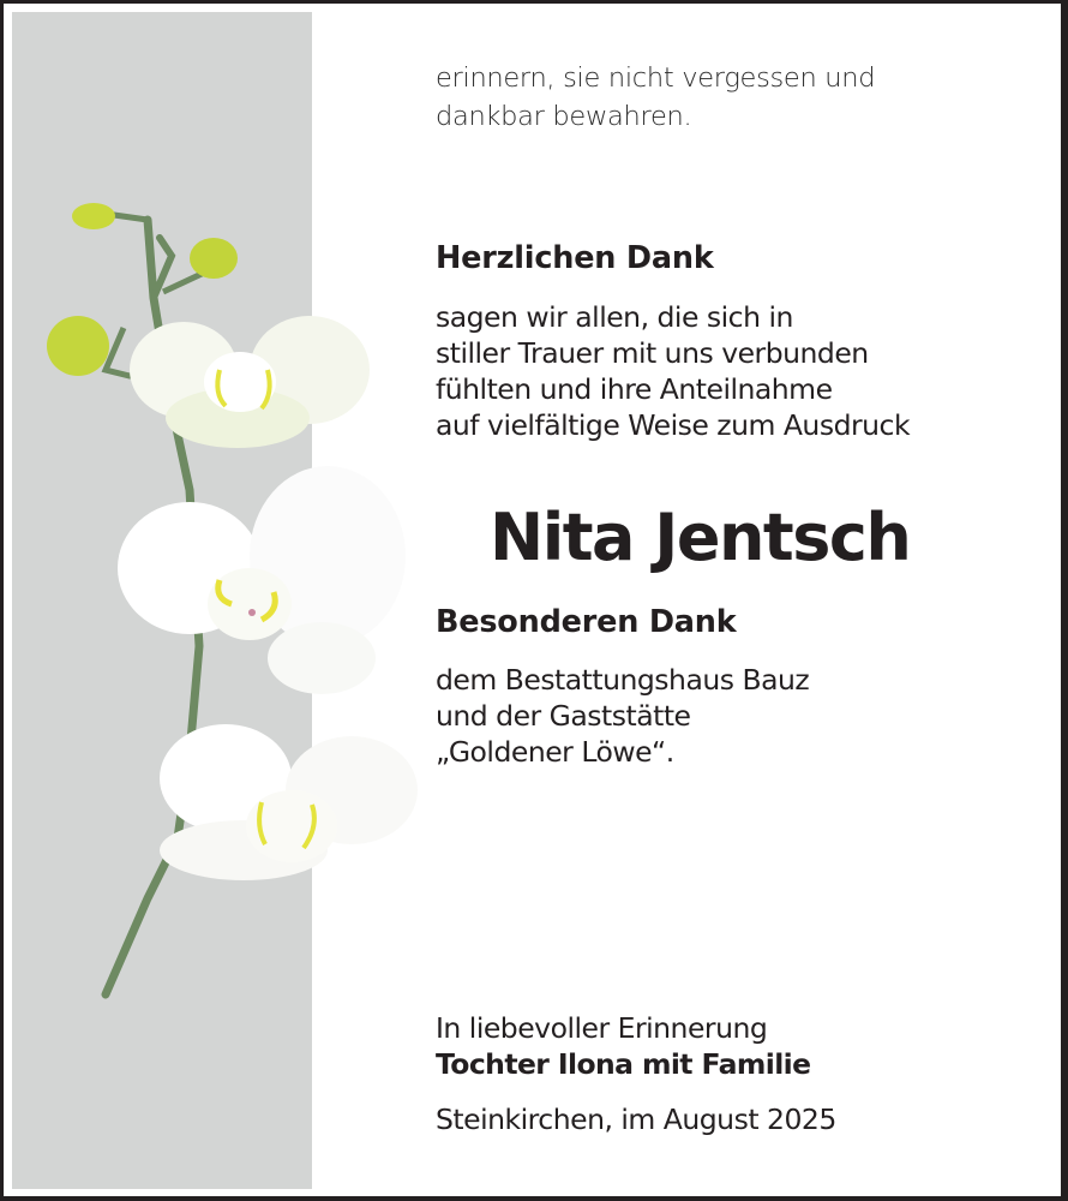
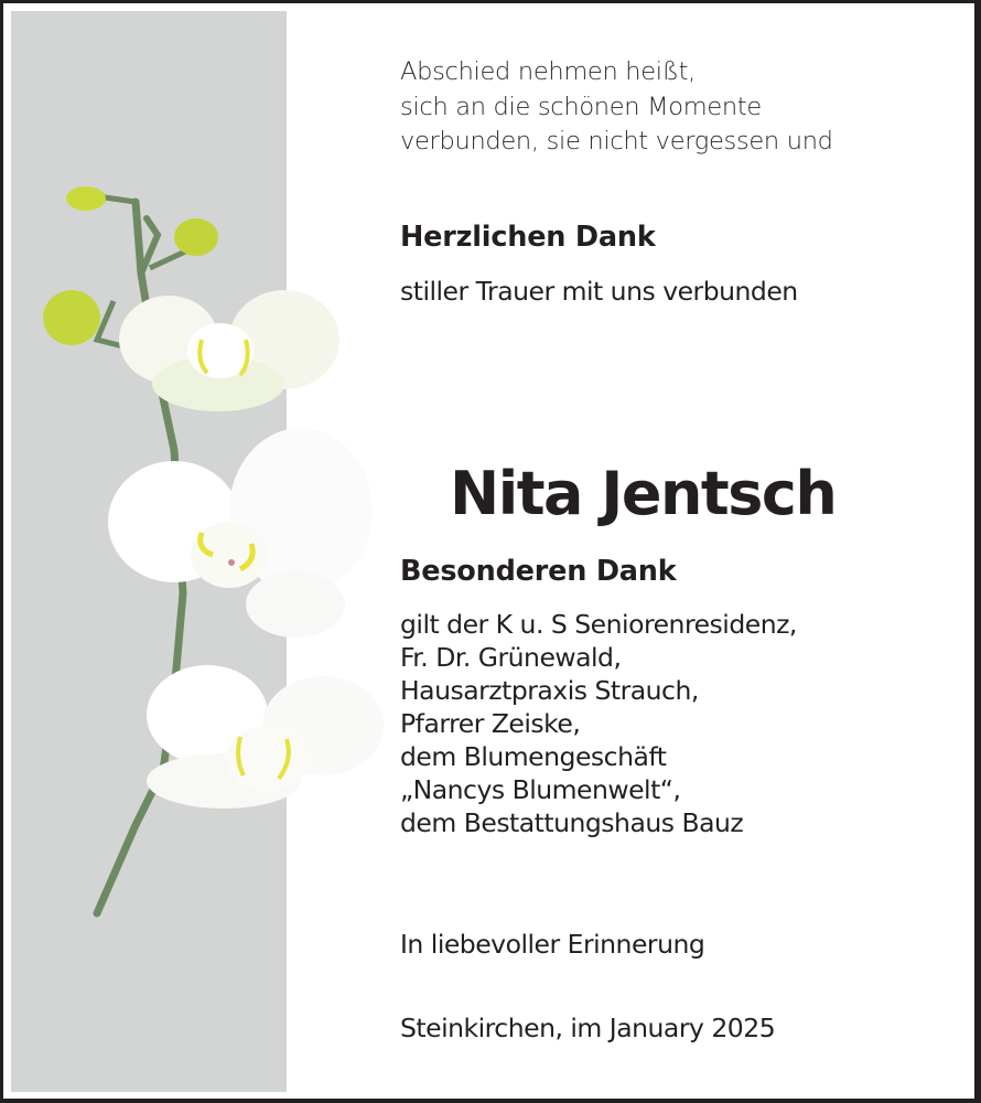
+ Abschied nehmen heißt,
+ sich an die schönen Momente
- erinnern, sie nicht vergessen und
+ verbunden, sie nicht vergessen und
- dankbar bewahren.
  Herzlichen Dank
- sagen wir allen, die sich in
  stiller Trauer mit uns verbunden
- fühlten und ihre Anteilnahme
- auf vielfältige Weise zum Ausdruck
  Nita Jentsch
  Besonderen Dank
+ gilt der K u. S Seniorenresidenz,
+ Fr. Dr. Grünewald,
+ Hausarztpraxis Strauch,
+ Pfarrer Zeiske,
+ dem Blumengeschäft
+ „Nancys Blumenwelt“,
  dem Bestattungshaus Bauz
- und der Gaststätte
- „Goldener Löwe“.
  In liebevoller Erinnerung
- Tochter Ilona mit Familie
- Steinkirchen, im August 2025
+ Steinkirchen, im January 2025
